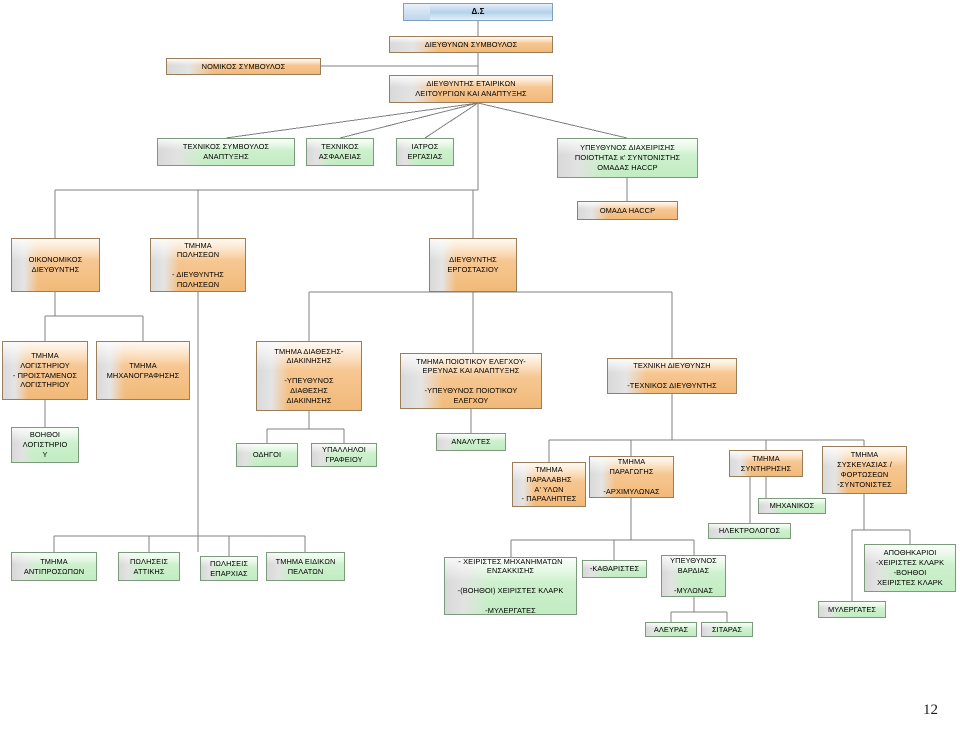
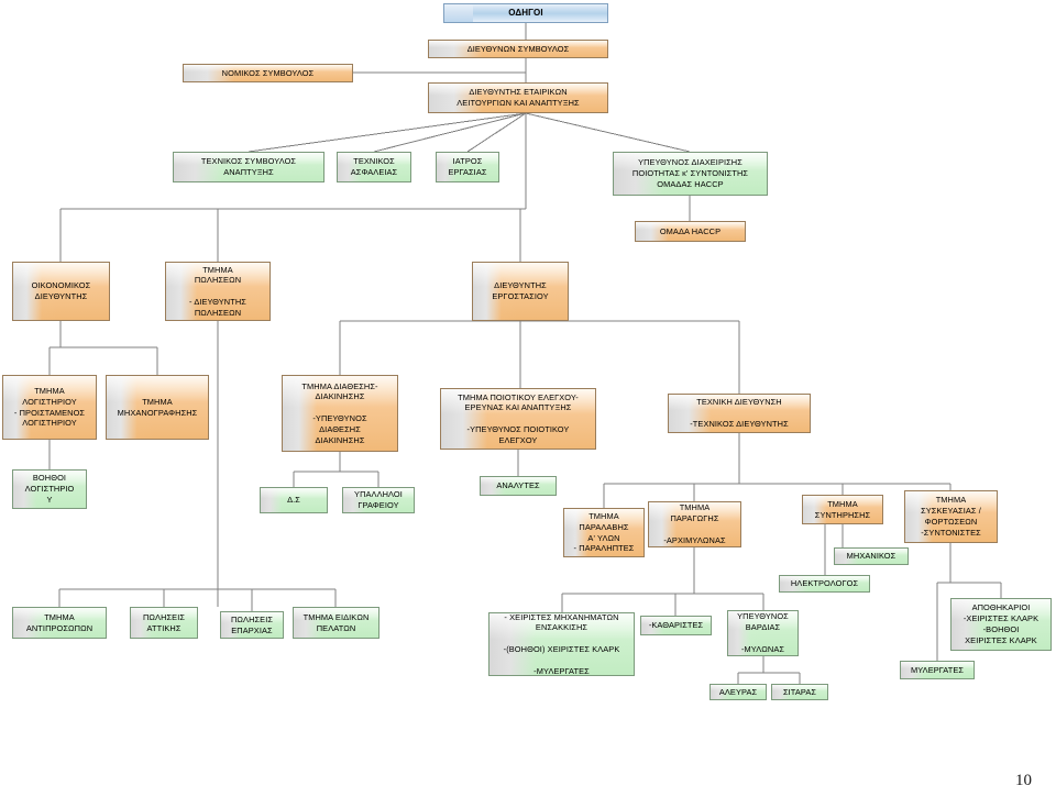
- Δ.Σ
+ ΟΔΗΓΟΙ
  ΔΙΕΥΘΥΝΩΝ ΣΥΜΒΟΥΛΟΣ
  ΝΟΜΙΚΟΣ ΣΥΜΒΟΥΛΟΣ
  ΔΙΕΥΘΥΝΤΗΣ ΕΤΑΙΡΙΚΩΝ
  ΛΕΙΤΟΥΡΓΙΩΝ ΚΑΙ ΑΝΑΠΤΥΞΗΣ
  ΤΕΧΝΙΚΟΣ ΣΥΜΒΟΥΛΟΣ
  ΑΝΑΠΤΥΞΗΣ
  ΤΕΧΝΙΚΟΣ
  ΑΣΦΑΛΕΙΑΣ
  ΙΑΤΡΟΣ
  ΕΡΓΑΣΙΑΣ
  ΥΠΕΥΘΥΝΟΣ ΔΙΑΧΕΙΡΙΣΗΣ
  ΠΟΙΟΤΗΤΑΣ κ' ΣΥΝΤΟΝΙΣΤΗΣ
  ΟΜΑΔΑΣ HACCP
  ΟΜΑΔΑ HACCP
  ΟΙΚΟΝΟΜΙΚΟΣ
  ΔΙΕΥΘΥΝΤΗΣ
  ΤΜΗΜΑ
  ΠΩΛΗΣΕΩΝ
  - ΔΙΕΥΘΥΝΤΗΣ
  ΠΩΛΗΣΕΩΝ
  ΔΙΕΥΘΥΝΤΗΣ
  ΕΡΓΟΣΤΑΣΙΟΥ
  ΤΜΗΜΑ
  ΛΟΓΙΣΤΗΡΙΟΥ
  - ΠΡΟΙΣΤΑΜΕΝΟΣ
  ΛΟΓΙΣΤΗΡΙΟΥ
  ΤΜΗΜΑ
  ΜΗΧΑΝΟΓΡΑΦΗΣΗΣ
  ΤΜΗΜΑ ΔΙΑΘΕΣΗΣ-
  ΔΙΑΚΙΝΗΣΗΣ
  -ΥΠΕΥΘΥΝΟΣ
  ΔΙΑΘΕΣΗΣ
  ΔΙΑΚΙΝΗΣΗΣ
  ΤΜΗΜΑ ΠΟΙΟΤΙΚΟΥ ΕΛΕΓΧΟΥ-
  ΕΡΕΥΝΑΣ ΚΑΙ ΑΝΑΠΤΥΞΗΣ
  -ΥΠΕΥΘΥΝΟΣ ΠΟΙΟΤΙΚΟΥ
  ΕΛΕΓΧΟΥ
  ΤΕΧΝΙΚΗ ΔΙΕΥΘΥΝΣΗ
  -ΤΕΧΝΙΚΟΣ ΔΙΕΥΘΥΝΤΗΣ
  ΒΟΗΘΟΙ
  ΛΟΓΙΣΤΗΡΙΟ
  Υ
- ΟΔΗΓΟΙ
+ Δ.Σ
  ΥΠΑΛΛΗΛΟΙ
  ΓΡΑΦΕΙΟΥ
  ΑΝΑΛΥΤΕΣ
  ΤΜΗΜΑ
  ΠΑΡΑΛΑΒΗΣ
  Α' ΥΛΩΝ
  - ΠΑΡΑΛΗΠΤΕΣ
  ΤΜΗΜΑ
  ΠΑΡΑΓΩΓΗΣ
  -ΑΡΧΙΜΥΛΩΝΑΣ
  ΤΜΗΜΑ
  ΣΥΝΤΗΡΗΣΗΣ
  ΤΜΗΜΑ
  ΣΥΣΚΕΥΑΣΙΑΣ /
  ΦΟΡΤΩΣΕΩΝ
  -ΣΥΝΤΟΝΙΣΤΕΣ
  ΜΗΧΑΝΙΚΟΣ
  ΗΛΕΚΤΡΟΛΟΓΟΣ
  ΤΜΗΜΑ
  ΑΝΤΙΠΡΟΣΩΠΩΝ
  ΠΩΛΗΣΕΙΣ
  ΑΤΤΙΚΗΣ
  ΠΩΛΗΣΕΙΣ
  ΕΠΑΡΧΙΑΣ
  ΤΜΗΜΑ ΕΙΔΙΚΩΝ
  ΠΕΛΑΤΩΝ
  - ΧΕΙΡΙΣΤΕΣ ΜΗΧΑΝΗΜΑΤΩΝ
  ΕΝΣΑΚΚΙΣΗΣ
  -(ΒΟΗΘΟΙ) ΧΕΙΡΙΣΤΕΣ ΚΛΑΡΚ
  -ΜΥΛΕΡΓΑΤΕΣ
  -ΚΑΘΑΡΙΣΤΕΣ
  ΥΠΕΥΘΥΝΟΣ
  ΒΑΡΔΙΑΣ
  -ΜΥΛΩΝΑΣ
  ΑΠΟΘΗΚΑΡΙΟΙ
  -ΧΕΙΡΙΣΤΕΣ ΚΛΑΡΚ
  -ΒΟΗΘΟΙ
  ΧΕΙΡΙΣΤΕΣ ΚΛΑΡΚ
  ΜΥΛΕΡΓΑΤΕΣ
  ΑΛΕΥΡΑΣ
  ΣΙΤΑΡΑΣ
- 12
+ 10
